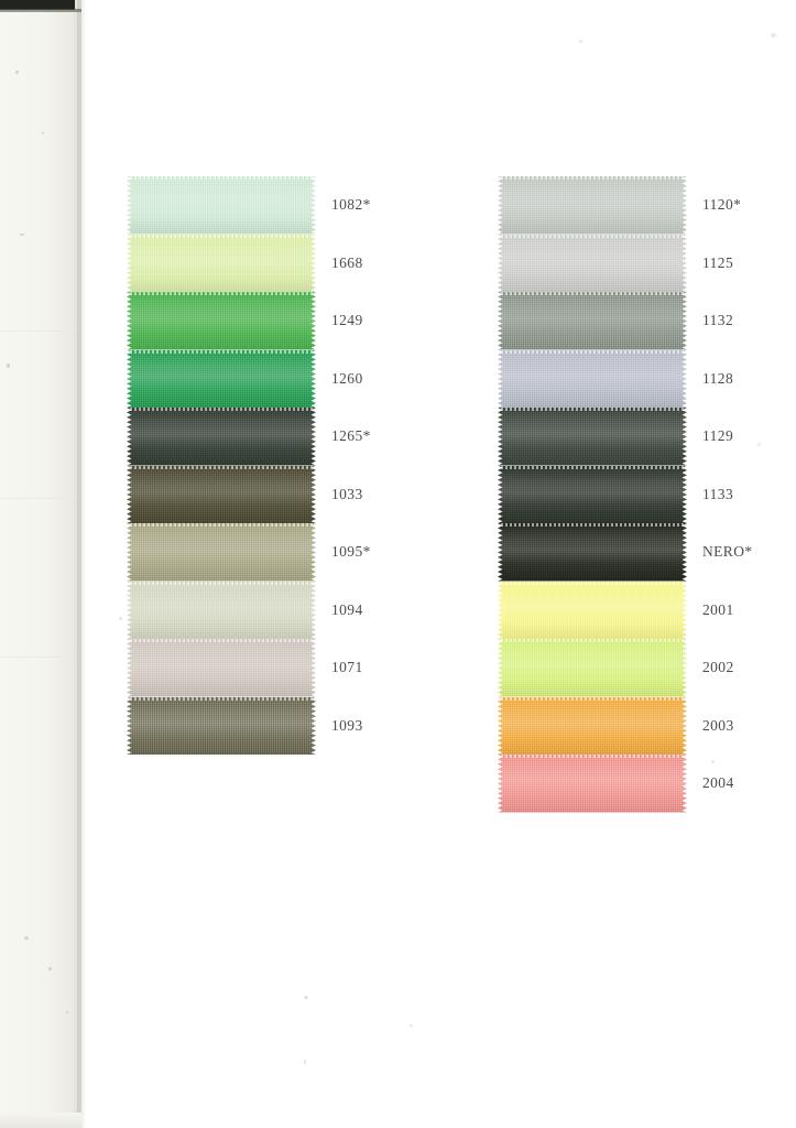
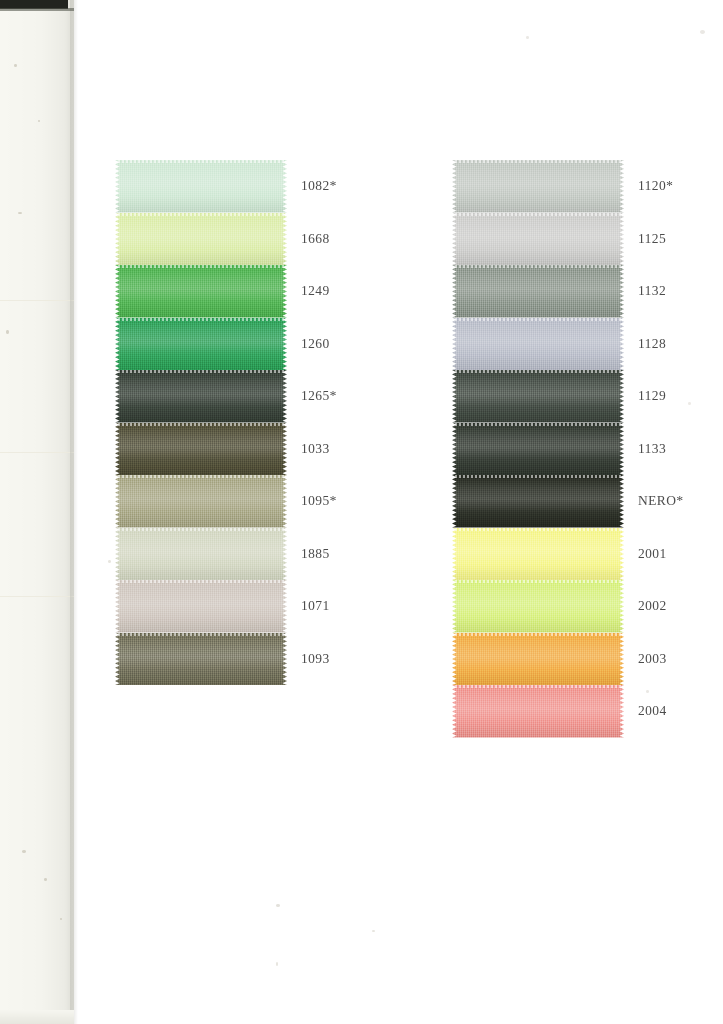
  1082*
  1668
  1249
  1260
  1265*
  1033
  1095*
- 1094
+ 1885
  1071
  1093
  1120*
  1125
  1132
  1128
  1129
  1133
  NERO*
  2001
  2002
  2003
  2004
